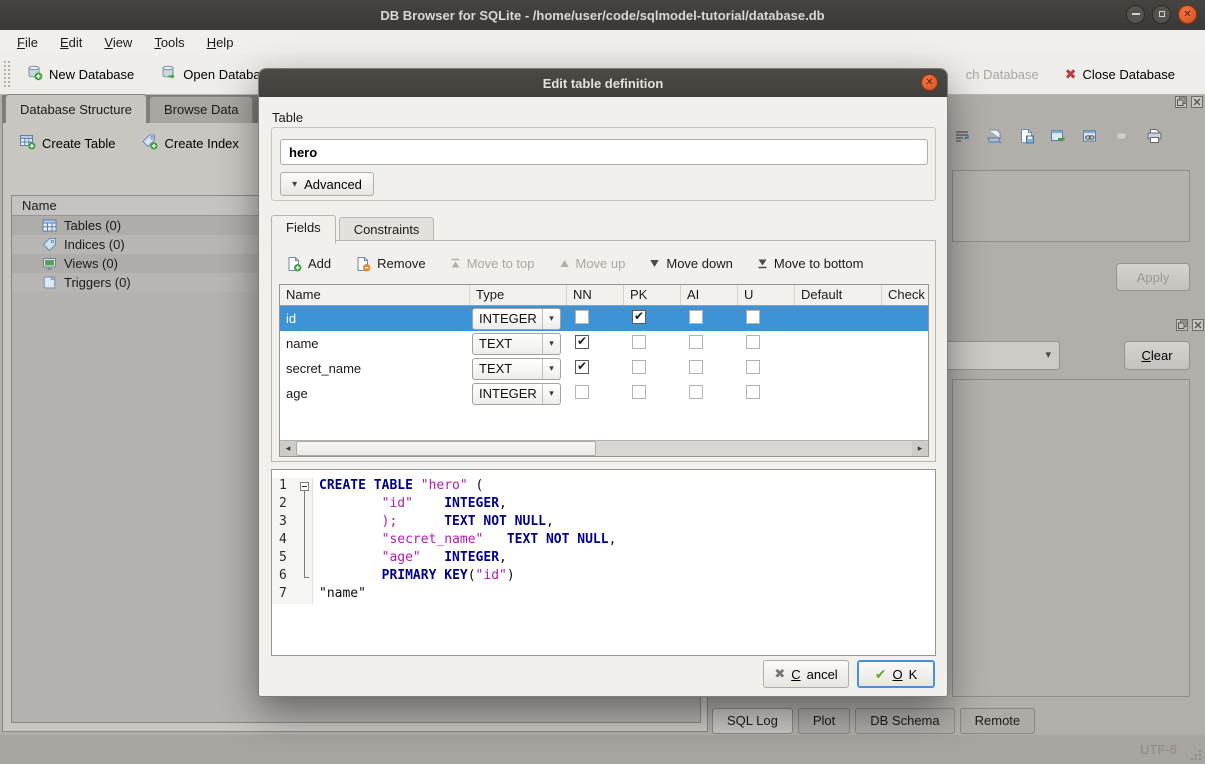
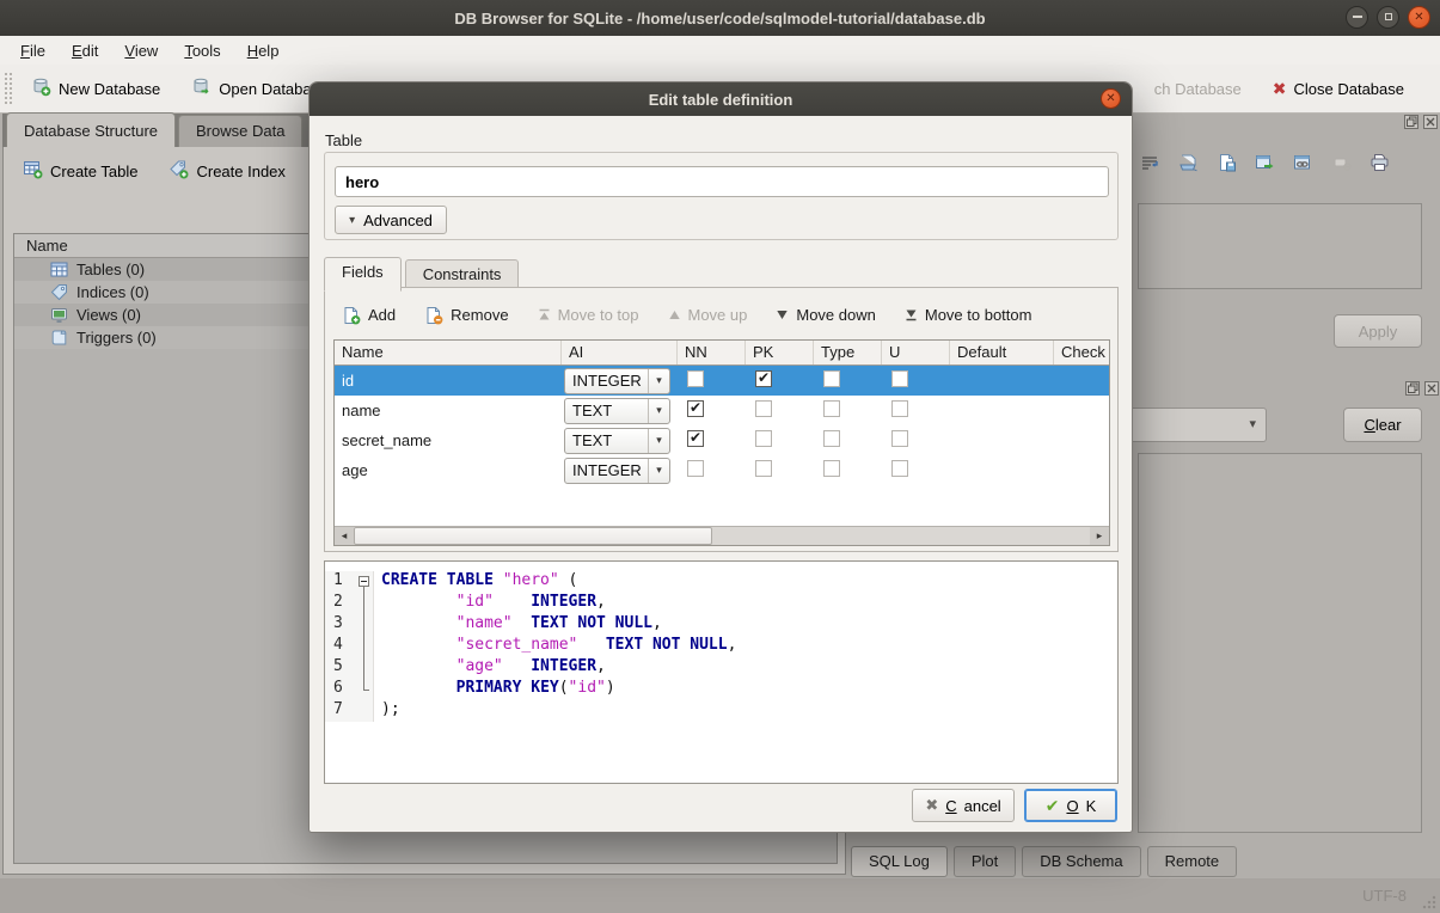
  DB Browser for SQLite - /home/user/code/sqlmodel-tutorial/database.db
  ✕
  File
  Edit
  View
  Tools
  Help
  New Database
  Open Databa
  ch Database
  Close Database
  Database Structure
  Browse Data
  Create Table
  Create Index
  Name
  Tables (0)
  Indices (0)
  Views (0)
  Triggers (0)
  Apply
  Clear
  SQL Log
  Plot
  DB Schema
  Remote
  UTF-8
  Edit table definition
  ✕
  Table
  hero
  Advanced
  Fields
  Constraints
  Add
  Remove
  Move to top
  Move up
  Move down
  Move to bottom
  Name
- Type
+ AI
  NN
  PK
- AI
+ Type
  U
  Default
  Check
  id
  INTEGER
  name
  TEXT
  secret_name
  TEXT
  age
  INTEGER
  ◂
  ▸
  1
  CREATE TABLE "hero" (
  2
  "id" INTEGER,
  3
- ); TEXT NOT NULL,
+ "name" TEXT NOT NULL,
  4
  "secret_name" TEXT NOT NULL,
  5
  "age" INTEGER,
  6
  PRIMARY KEY("id")
  7
- "name"
+ );
  C
  ancel
  O
  K
